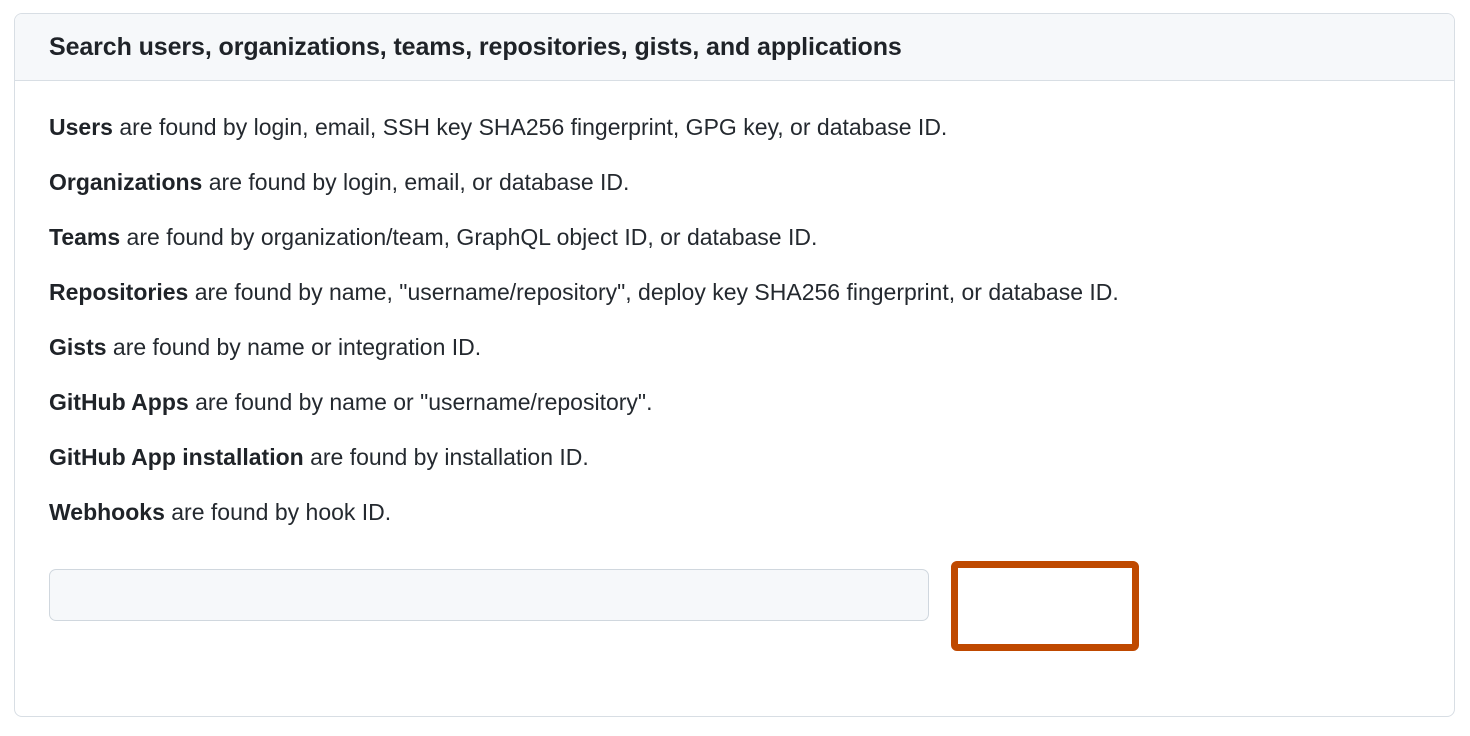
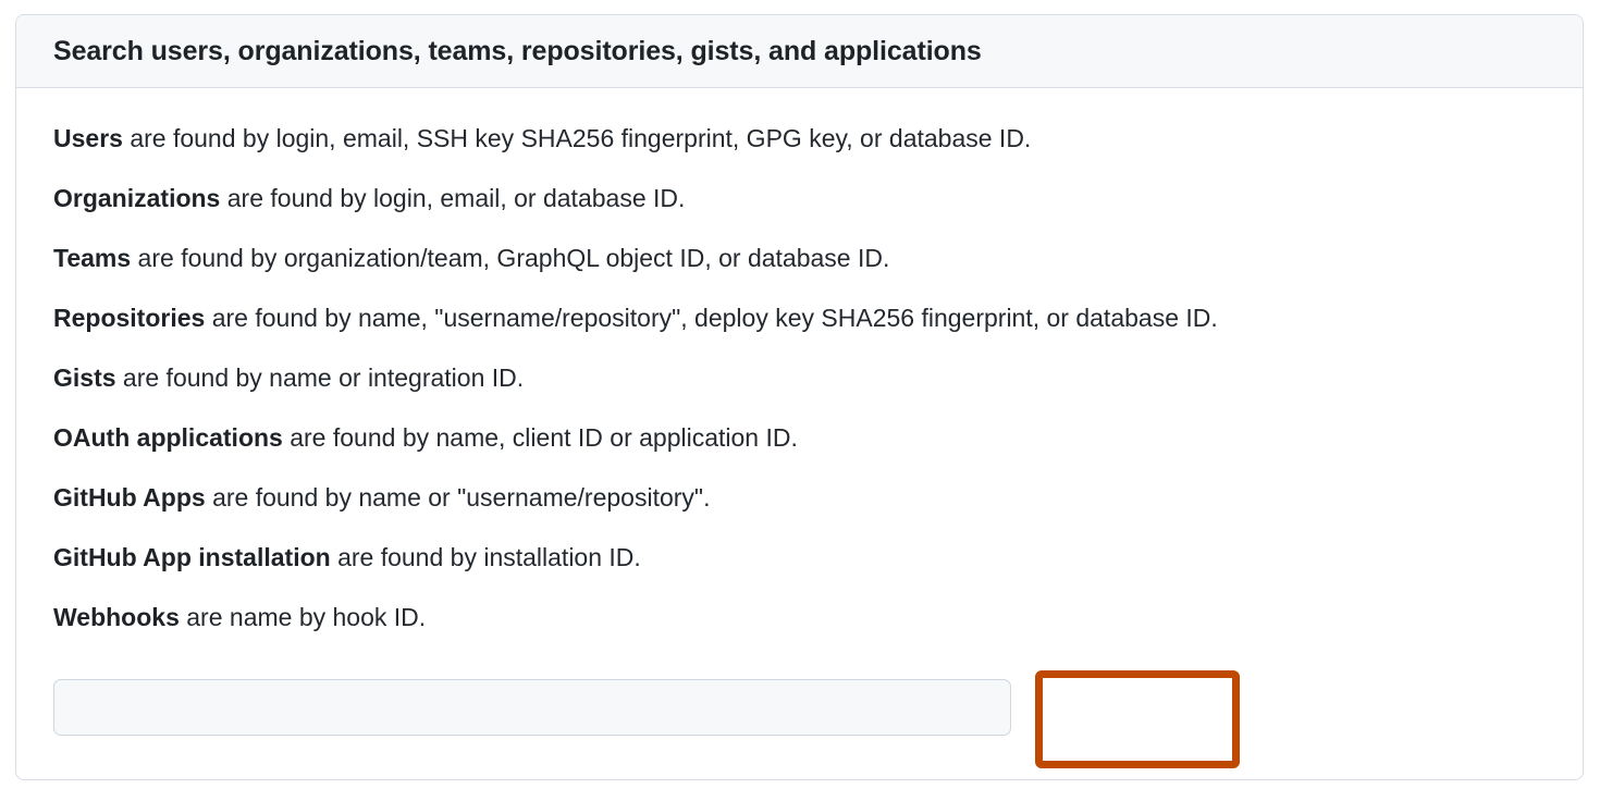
  Search users, organizations, teams, repositories, gists, and applications
  Users are found by login, email, SSH key SHA256 fingerprint, GPG key, or database ID.
  Organizations are found by login, email, or database ID.
  Teams are found by organization/team, GraphQL object ID, or database ID.
  Repositories are found by name, "username/repository", deploy key SHA256 fingerprint, or database ID.
  Gists are found by name or integration ID.
+ OAuth applications are found by name, client ID or application ID.
  GitHub Apps are found by name or "username/repository".
  GitHub App installation are found by installation ID.
- Webhooks are found by hook ID.
+ Webhooks are name by hook ID.
